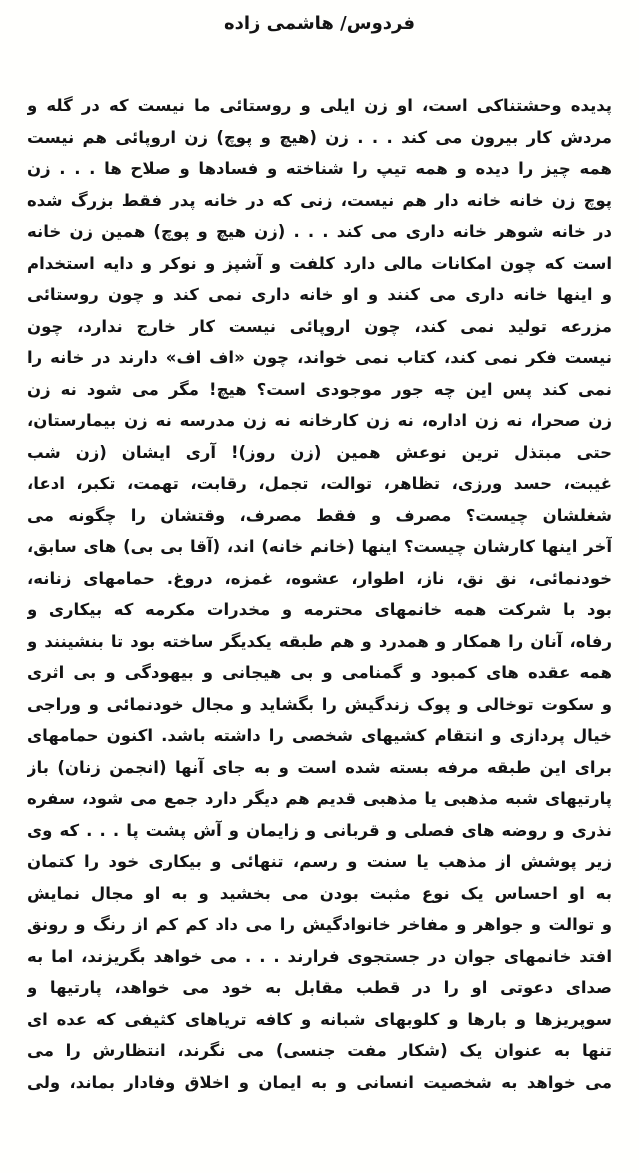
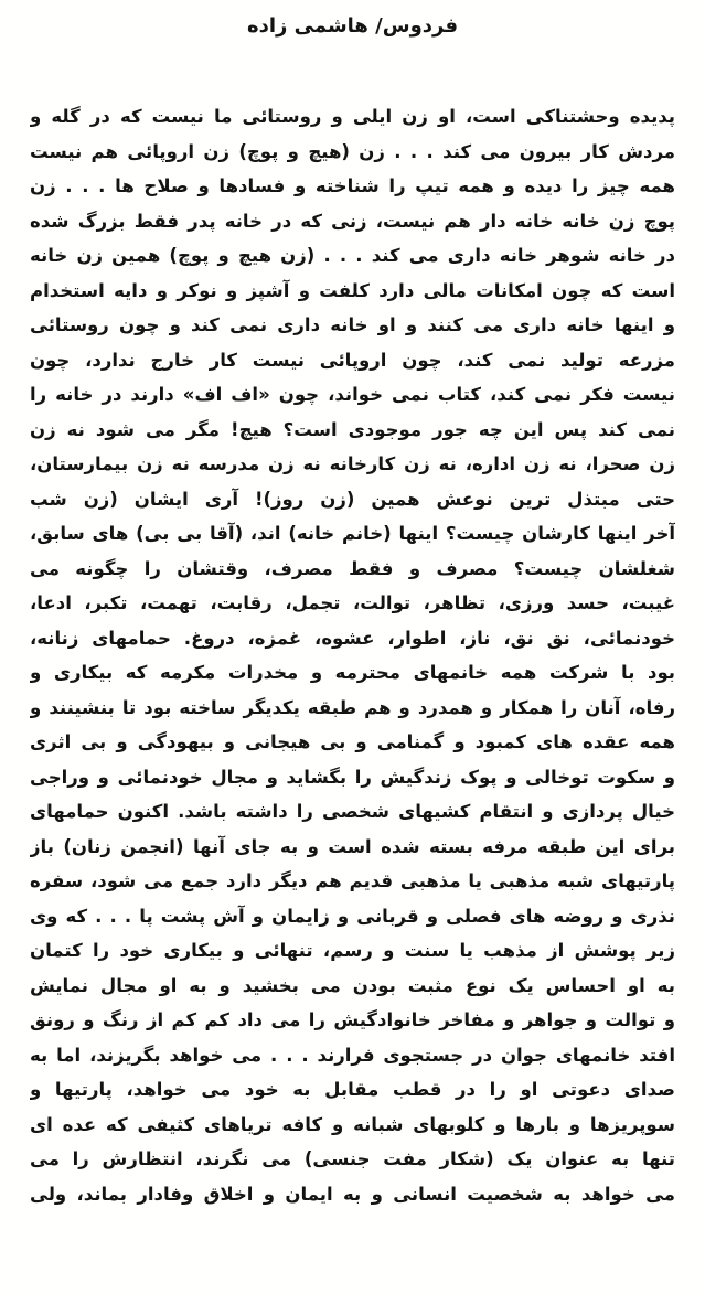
  فردوس/ هاشمی زاده
  پدیده وحشتناکی است، او زن ایلی و روستائی ما نیست که در گله و
  مردش کار بیرون می کند . . . زن (هیچ و پوچ) زن اروپائی هم نیست
  همه چیز را دیده و همه تیپ را شناخته و فسادها و صلاح ها . . . زن
  پوچ زن خانه خانه دار هم نیست، زنی که در خانه پدر فقط بزرگ شده
  در خانه شوهر خانه داری می کند . . . (زن هیچ و پوچ) همین زن خانه
  است که چون امکانات مالی دارد کلفت و آشپز و نوکر و دایه استخدام
  و اینها خانه داری می کنند و او خانه داری نمی کند و چون روستائی
  مزرعه تولید نمی کند، چون اروپائی نیست کار خارج ندارد، چون
  نیست فکر نمی کند، کتاب نمی خواند، چون «اف اف» دارند در خانه را
  نمی کند پس این چه جور موجودی است؟ هیچ! مگر می شود نه زن
  زن صحرا، نه زن اداره، نه زن کارخانه نه زن مدرسه نه زن بیمارستان،
  حتی مبتذل ترین نوعش همین (زن روز)! آری ایشان (زن شب
- غیبت، حسد ورزی، تظاهر، توالت، تجمل، رقابت، تهمت، تکبر، ادعا،
+ آخر اینها کارشان چیست؟ اینها (خانم خانه) اند، (آقا بی بی) های سابق،
  شغلشان چیست؟ مصرف و فقط مصرف، وقتشان را چگونه می
- آخر اینها کارشان چیست؟ اینها (خانم خانه) اند، (آقا بی بی) های سابق،
+ غیبت، حسد ورزی، تظاهر، توالت، تجمل، رقابت، تهمت، تکبر، ادعا،
  خودنمائی، نق نق، ناز، اطوار، عشوه، غمزه، دروغ. حمامهای زنانه،
  بود با شرکت همه خانمهای محترمه و مخدرات مکرمه که بیکاری و
  رفاه، آنان را همکار و همدرد و هم طبقه یکدیگر ساخته بود تا بنشینند و
  همه عقده های کمبود و گمنامی و بی هیجانی و بیهودگی و بی اثری
  و سکوت توخالی و پوک زندگیش را بگشاید و مجال خودنمائی و وراجی
  خیال پردازی و انتقام کشیهای شخصی را داشته باشد. اکنون حمامهای
  برای این طبقه مرفه بسته شده است و به جای آنها (انجمن زنان) باز
  پارتیهای شبه مذهبی یا مذهبی قدیم هم دیگر دارد جمع می شود، سفره
  نذری و روضه های فصلی و قربانی و زایمان و آش پشت پا . . . که وی
  زیر پوشش از مذهب یا سنت و رسم، تنهائی و بیکاری خود را کتمان
  به او احساس یک نوع مثبت بودن می بخشید و به او مجال نمایش
  و توالت و جواهر و مفاخر خانوادگیش را می داد کم کم از رنگ و رونق
  افتد خانمهای جوان در جستجوی فرارند . . . می خواهد بگریزند، اما به
  صدای دعوتی او را در قطب مقابل به خود می خواهد، پارتیها و
  سوپریزها و بارها و کلوبهای شبانه و کافه تریاهای کثیفی که عده ای
  تنها به عنوان یک (شکار مفت جنسی) می نگرند، انتظارش را می
  می خواهد به شخصیت انسانی و به ایمان و اخلاق وفادار بماند، ولی
